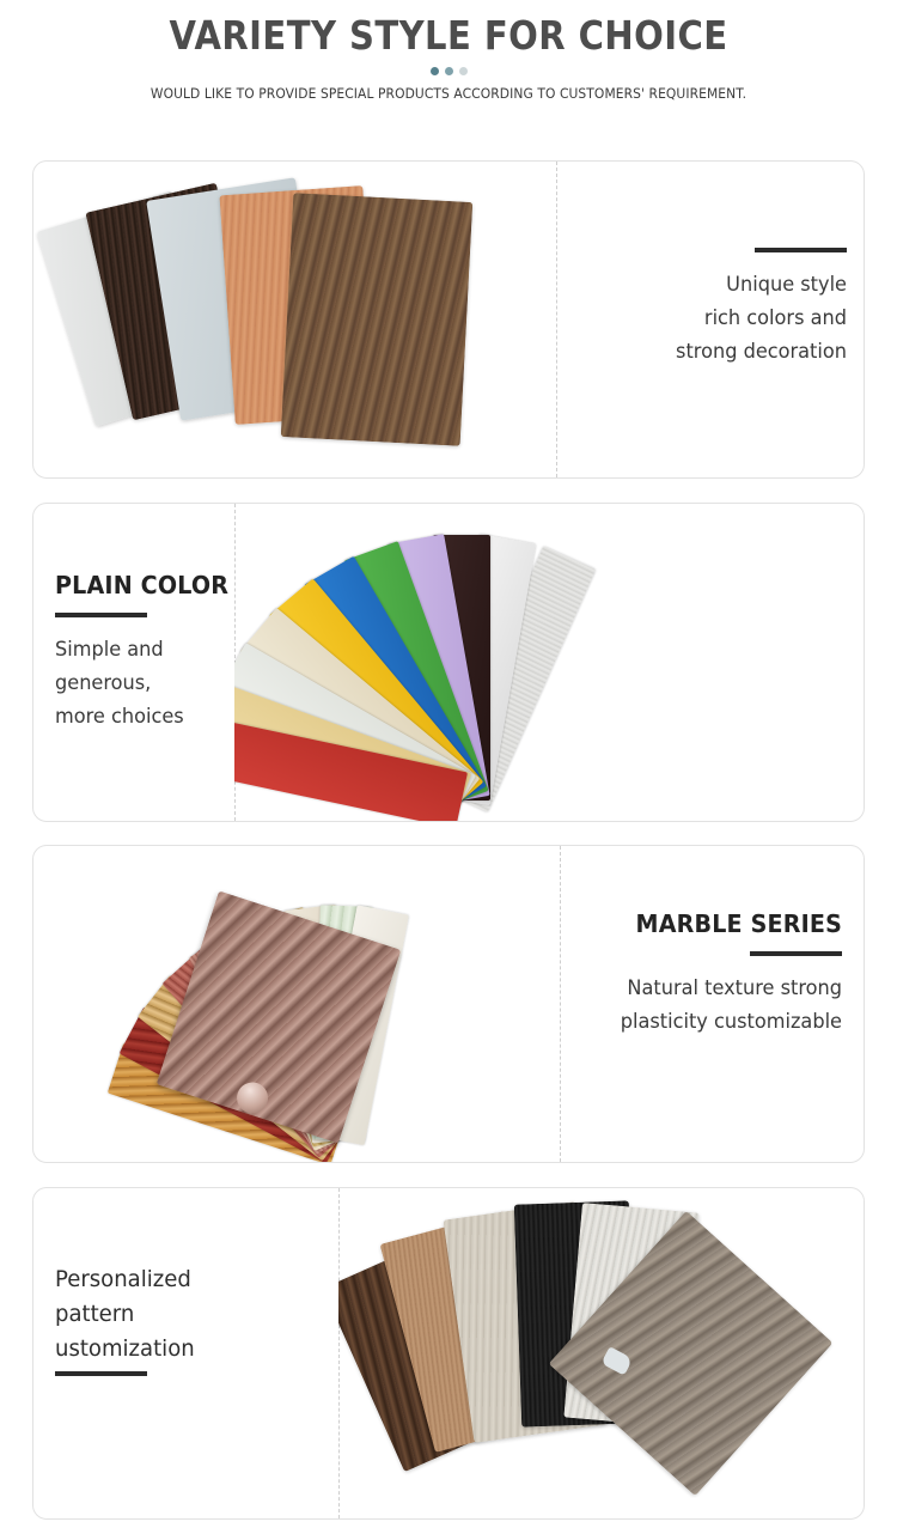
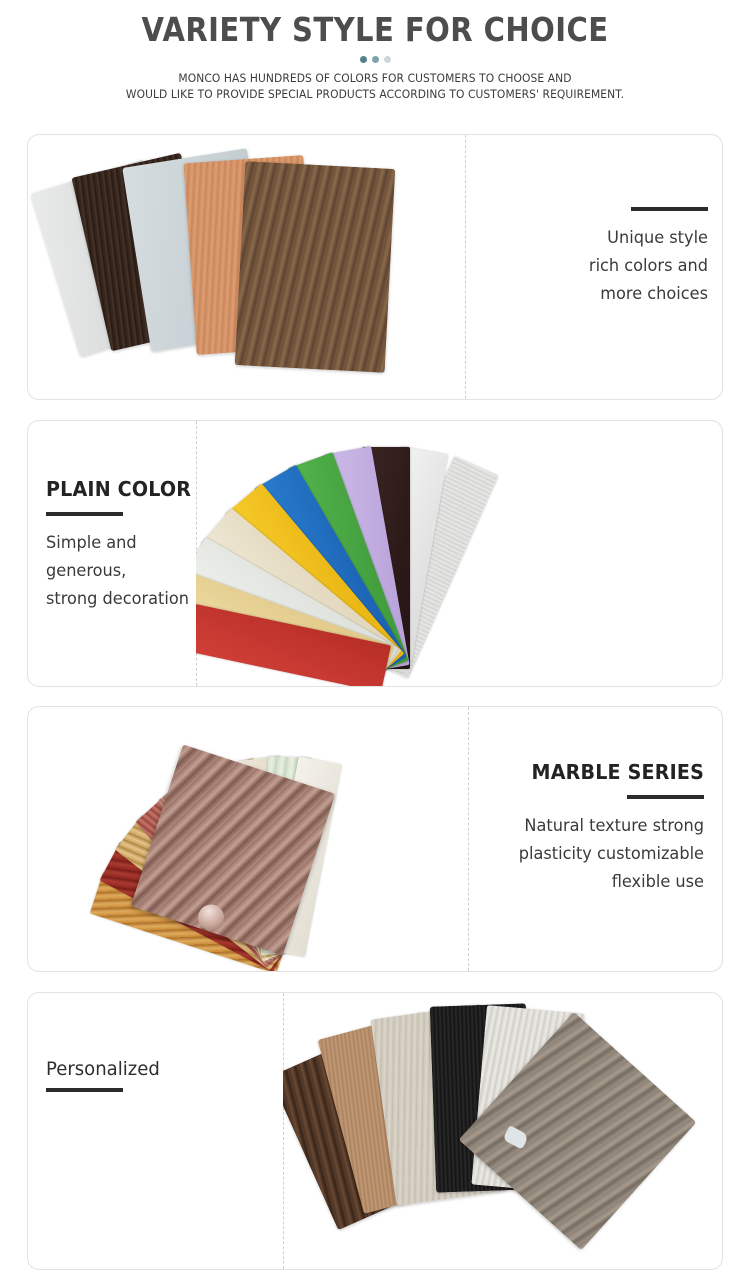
  VARIETY STYLE FOR CHOICE
+ MONCO HAS HUNDREDS OF COLORS FOR CUSTOMERS TO CHOOSE AND
  WOULD LIKE TO PROVIDE SPECIAL PRODUCTS ACCORDING TO CUSTOMERS' REQUIREMENT.
  Unique style
  rich colors and
- strong decoration
+ more choices
  PLAIN COLOR
  Simple and
  generous,
- more choices
+ strong decoration
  MARBLE SERIES
  Natural texture strong
  plasticity customizable
+ flexible use
  Personalized
- pattern
- ustomization
